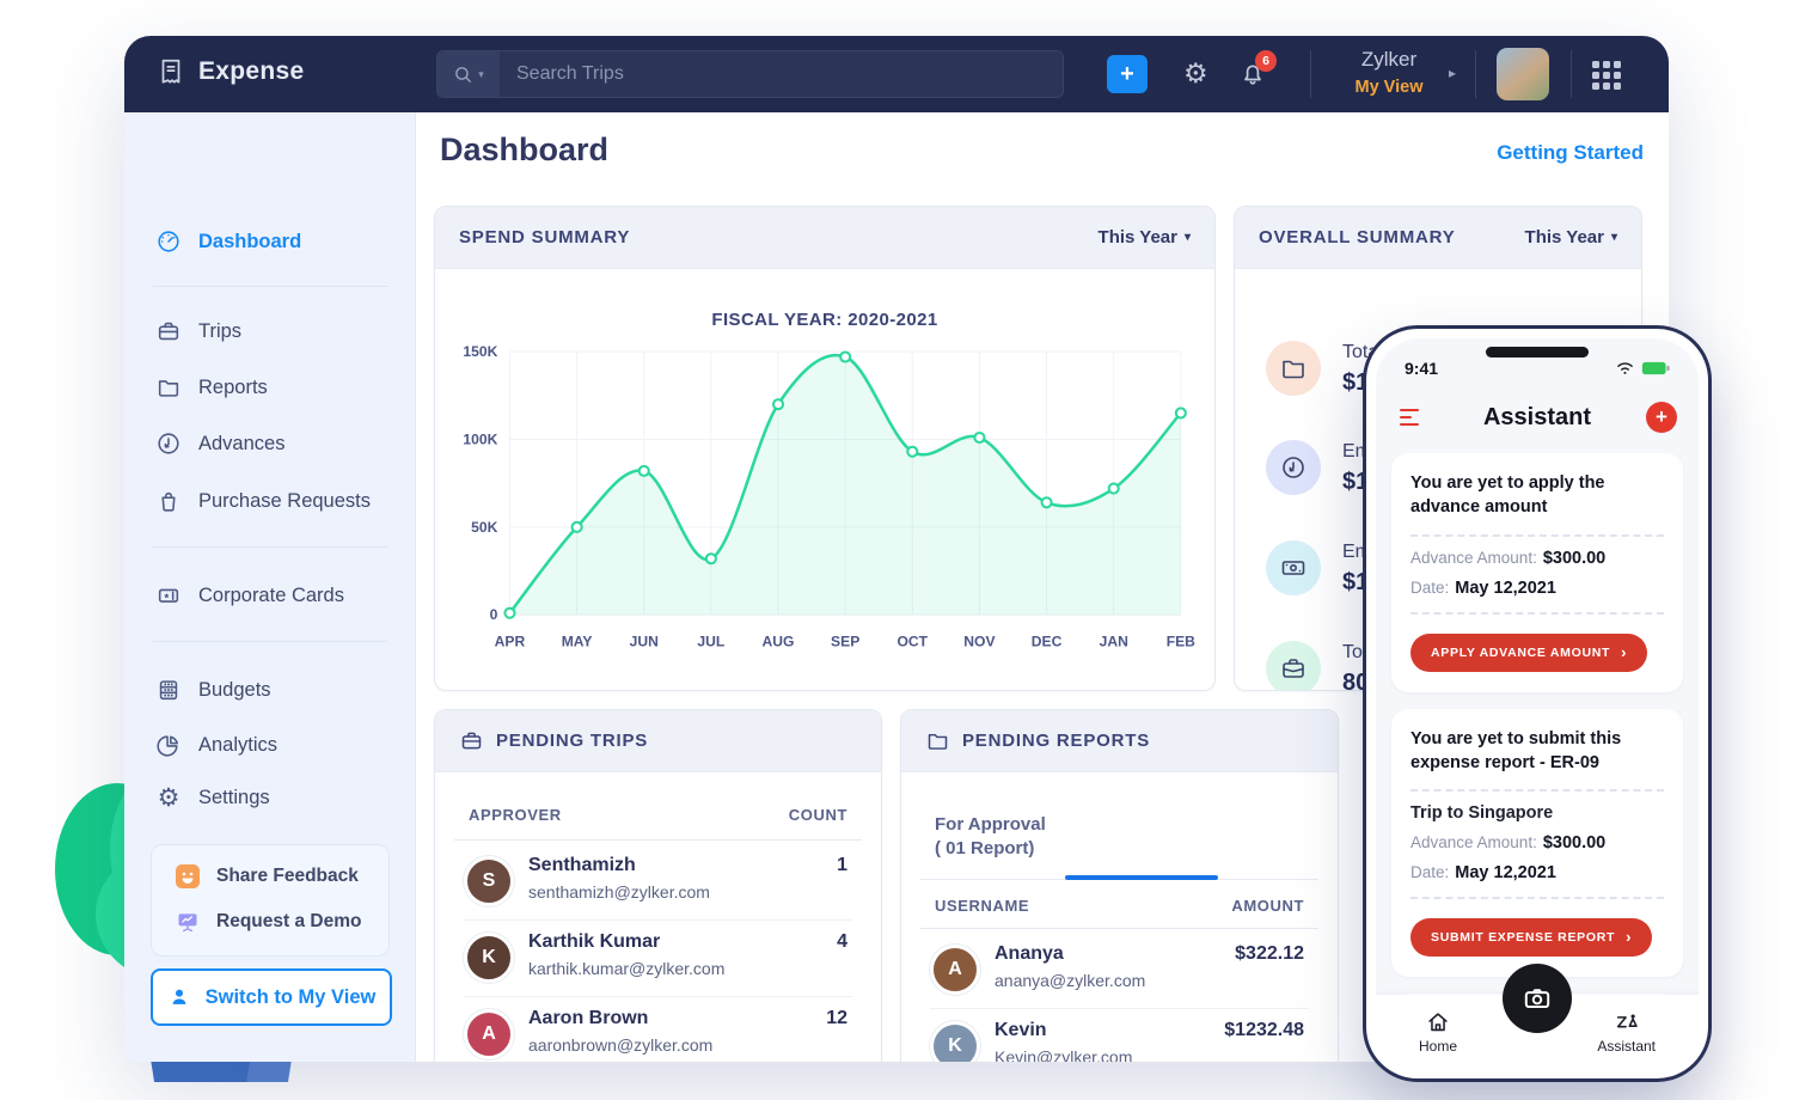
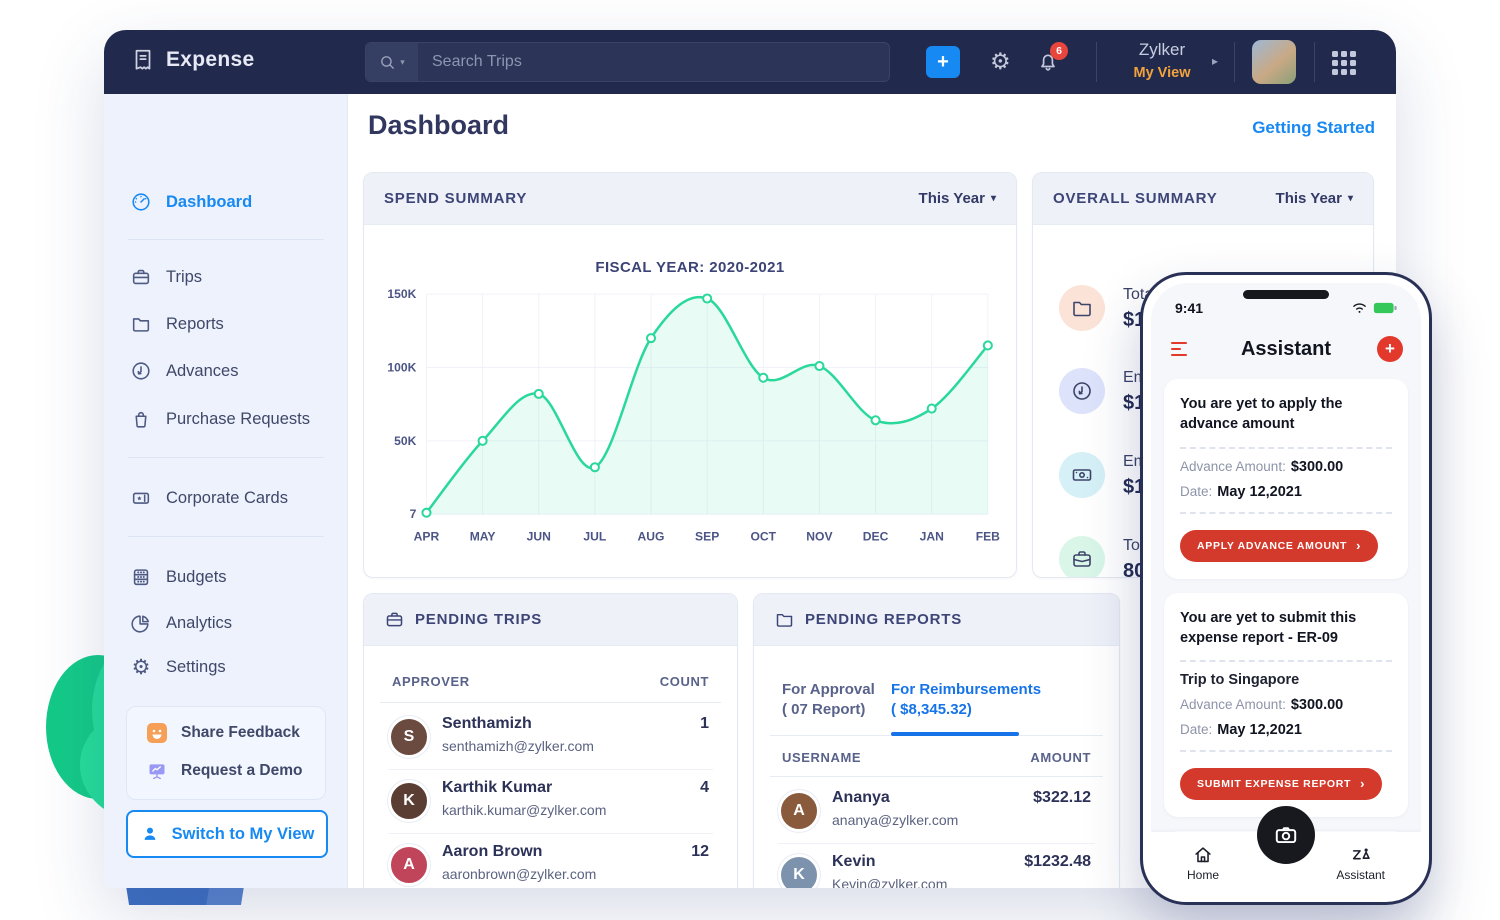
  Expense
  ▾
  Search Trips
  +
  ⚙
  6
  Zylker
  My View
  ▸
  Dashboard
  Trips
  Reports
  Advances
  Purchase Requests
  Corporate Cards
  Budgets
  Analytics
  ⚙
  Settings
  Share Feedback
  Request a Demo
  Switch to My View
  Dashboard
  Getting Started
  SPEND SUMMARY
  This Year
  ▾
  FISCAL YEAR: 2020-2021
- 0
+ 7
  50K
  100K
  150K
  APR
  MAY
  JUN
  JUL
  AUG
  SEP
  OCT
  NOV
  DEC
  JAN
  FEB
  OVERALL SUMMARY
  This Year
  ▾
  PENDING TRIPS
  APPROVER
  COUNT
  S
  Senthamizh
  senthamizh@zylker.com
  1
  K
  Karthik Kumar
  karthik.kumar@zylker.com
  4
  A
  Aaron Brown
  aaronbrown@zylker.com
  12
  PENDING REPORTS
  For Approval
- ( 01 Report)
+ ( 07 Report)
+ For Reimbursements
+ ( $8,345.32)
  USERNAME
  AMOUNT
  A
  Ananya
  ananya@zylker.com
  $322.12
  K
  Kevin
  Kevin@zylker.com
  $1232.48
  9:41
  Assistant
  +
  You are yet to apply the advance amount
  Advance Amount: $300.00
  Date: May 12,2021
  APPLY ADVANCE AMOUNT
  ›
  You are yet to submit this expense report - ER-09
  Trip to Singapore
  Advance Amount: $300.00
  Date: May 12,2021
  SUBMIT EXPENSE REPORT
  ›
  Home
  Assistant
